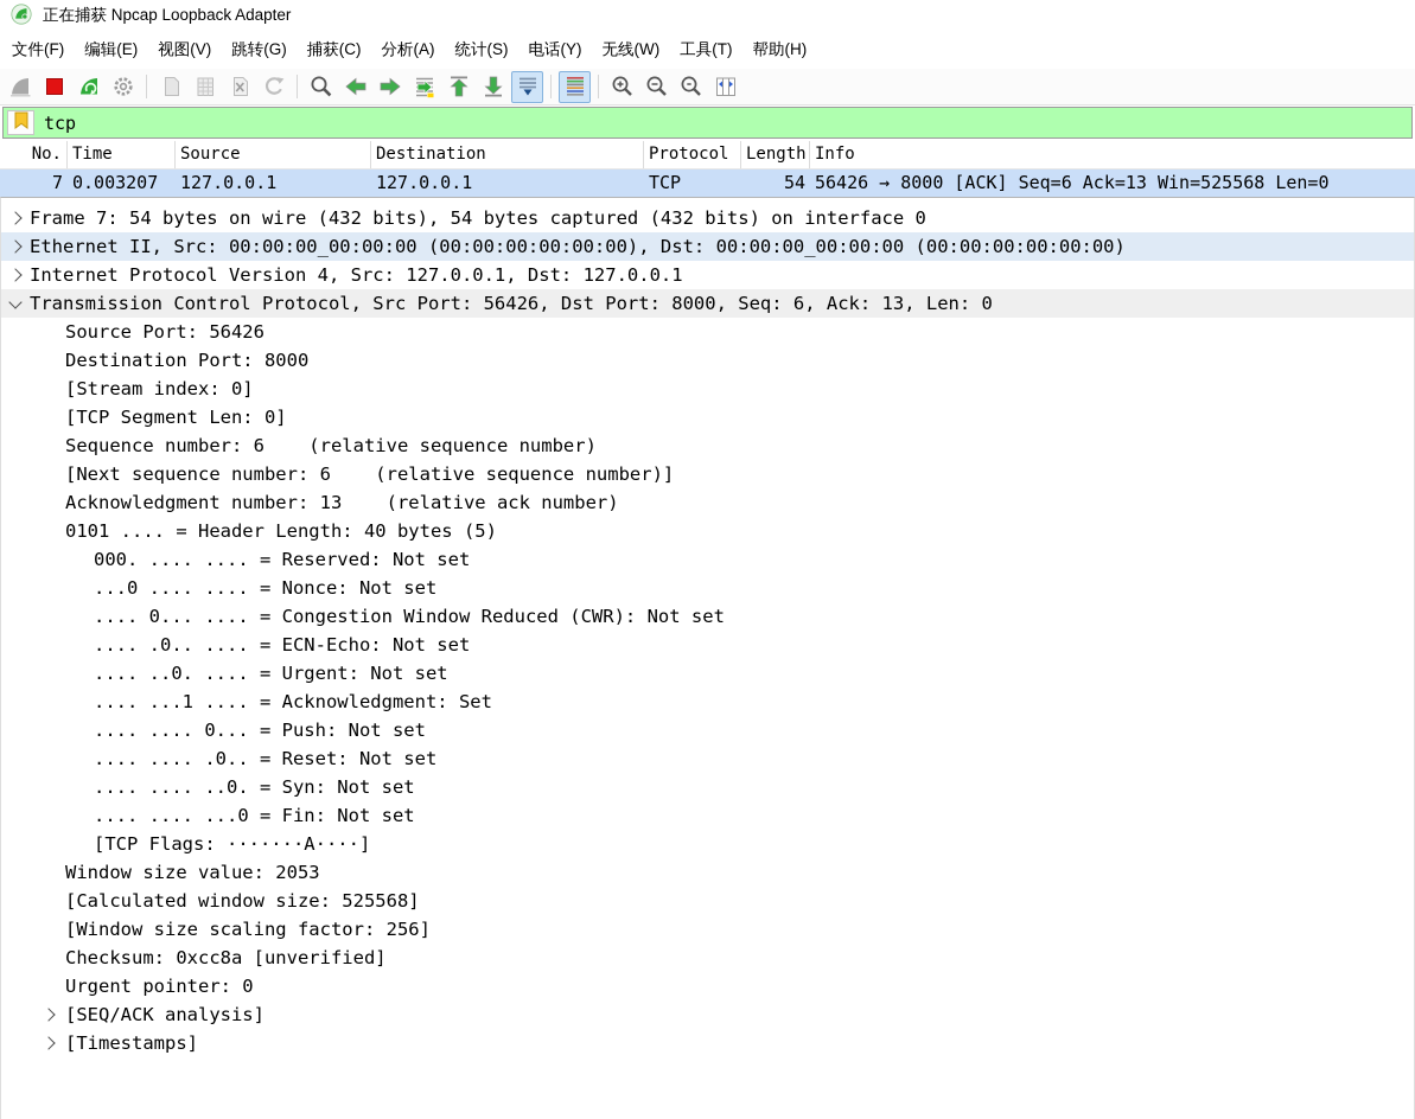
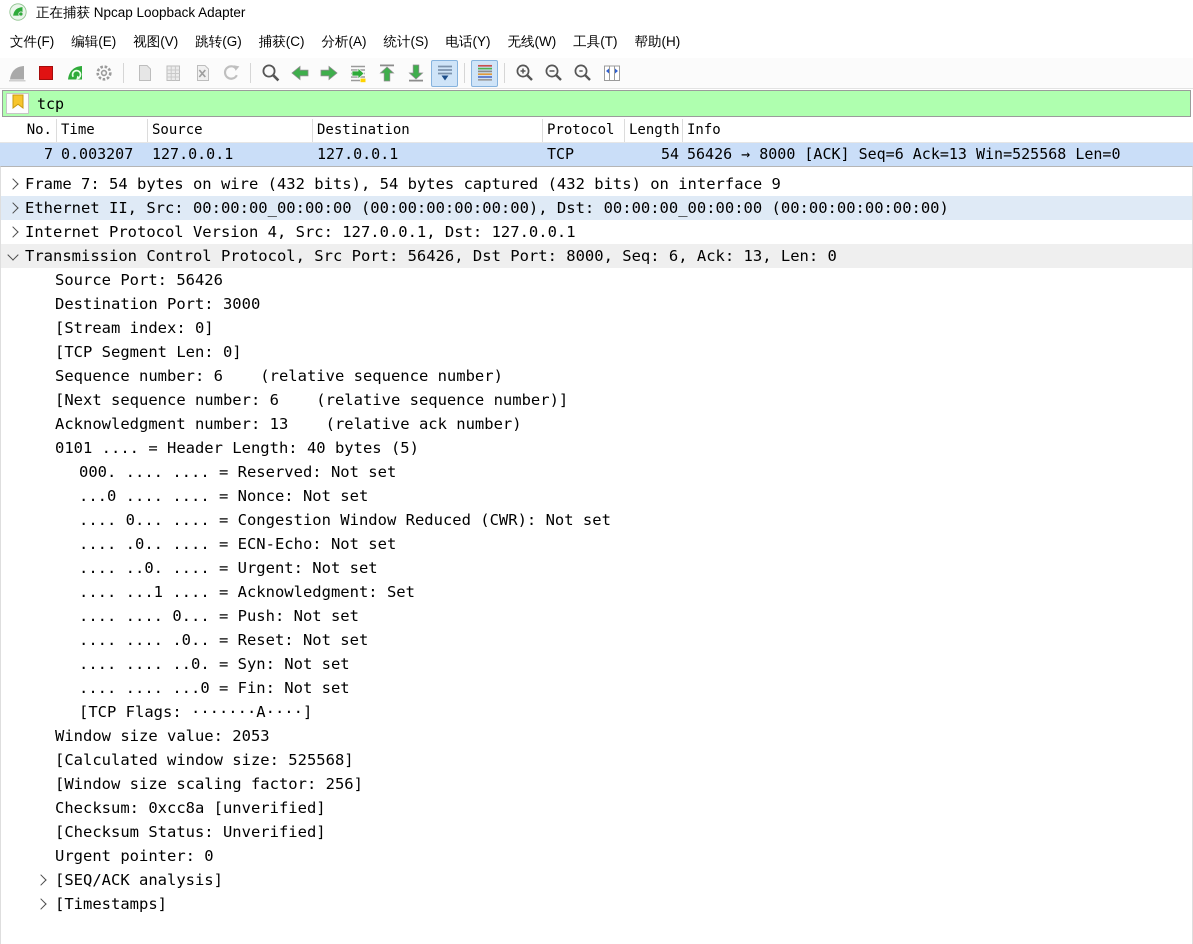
  正在捕获 Npcap Loopback Adapter
  文件(F)
  编辑(E)
  视图(V)
  跳转(G)
  捕获(C)
  分析(A)
  统计(S)
  电话(Y)
  无线(W)
  工具(T)
  帮助(H)
  tcp
  No.
  Time
  Source
  Destination
  Protocol
  Length
  Info
  7
  0.003207
  127.0.0.1
  127.0.0.1
  TCP
  54
  56426 → 8000 [ACK] Seq=6 Ack=13 Win=525568 Len=0
- Frame 7: 54 bytes on wire (432 bits), 54 bytes captured (432 bits) on interface 0
+ Frame 7: 54 bytes on wire (432 bits), 54 bytes captured (432 bits) on interface 9
  Ethernet II, Src: 00:00:00_00:00:00 (00:00:00:00:00:00), Dst: 00:00:00_00:00:00 (00:00:00:00:00:00)
  Internet Protocol Version 4, Src: 127.0.0.1, Dst: 127.0.0.1
  Transmission Control Protocol, Src Port: 56426, Dst Port: 8000, Seq: 6, Ack: 13, Len: 0
  Source Port: 56426
- Destination Port: 8000
+ Destination Port: 3000
  [Stream index: 0]
  [TCP Segment Len: 0]
  Sequence number: 6 (relative sequence number)
  [Next sequence number: 6 (relative sequence number)]
  Acknowledgment number: 13 (relative ack number)
  0101 .... = Header Length: 40 bytes (5)
  000. .... .... = Reserved: Not set
  ...0 .... .... = Nonce: Not set
  .... 0... .... = Congestion Window Reduced (CWR): Not set
  .... .0.. .... = ECN-Echo: Not set
  .... ..0. .... = Urgent: Not set
  .... ...1 .... = Acknowledgment: Set
  .... .... 0... = Push: Not set
  .... .... .0.. = Reset: Not set
  .... .... ..0. = Syn: Not set
  .... .... ...0 = Fin: Not set
  [TCP Flags: ·······A····]
  Window size value: 2053
  [Calculated window size: 525568]
  [Window size scaling factor: 256]
  Checksum: 0xcc8a [unverified]
+ [Checksum Status: Unverified]
  Urgent pointer: 0
  [SEQ/ACK analysis]
  [Timestamps]
